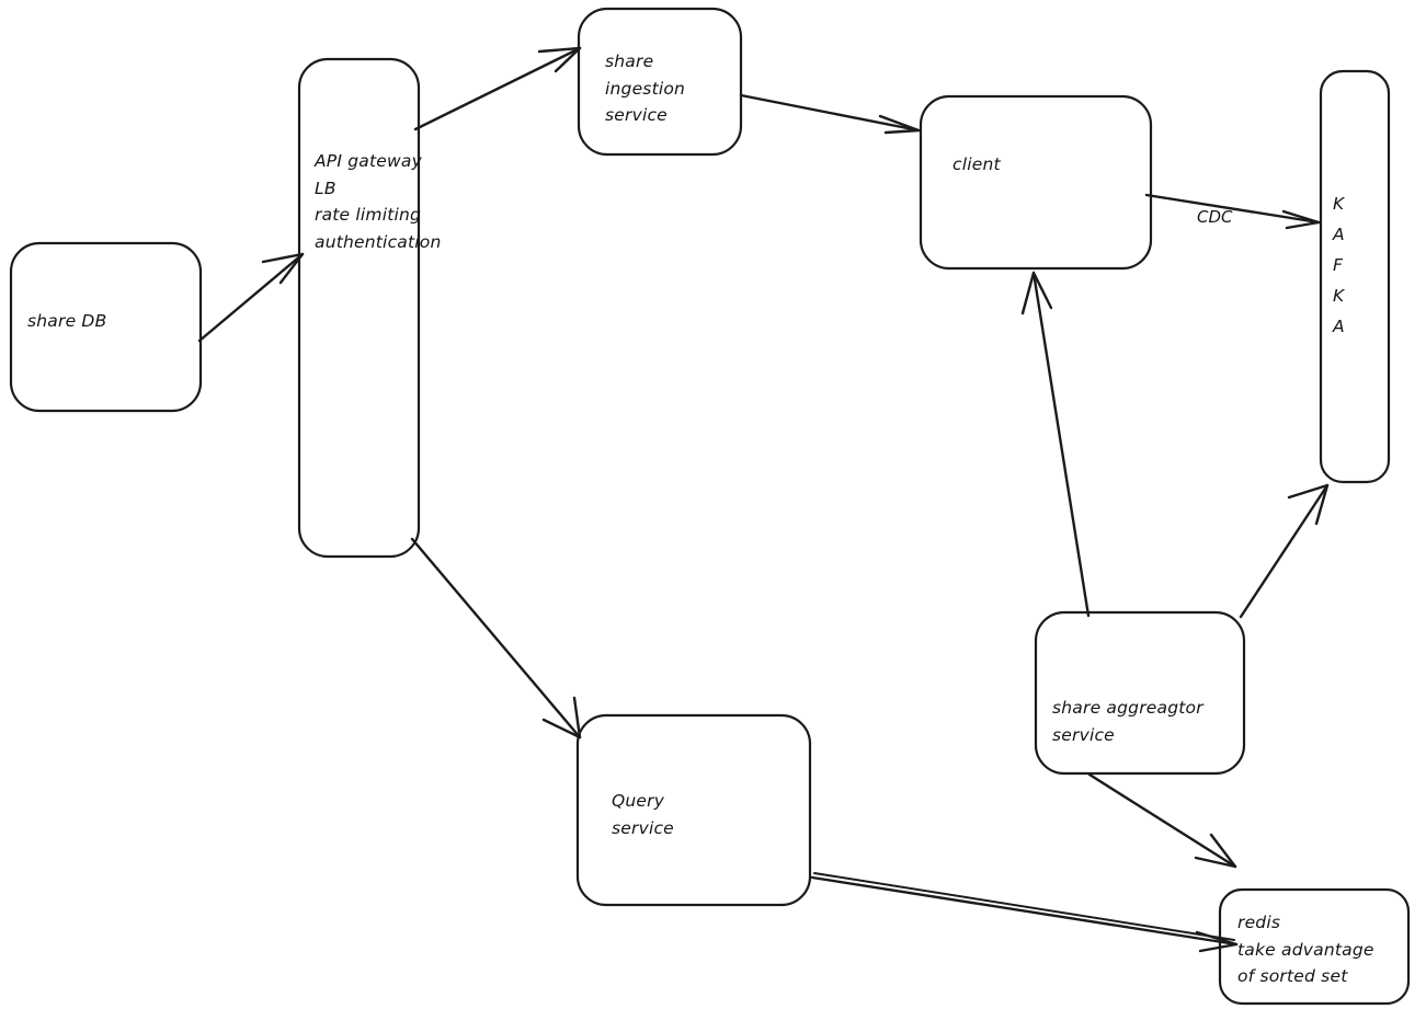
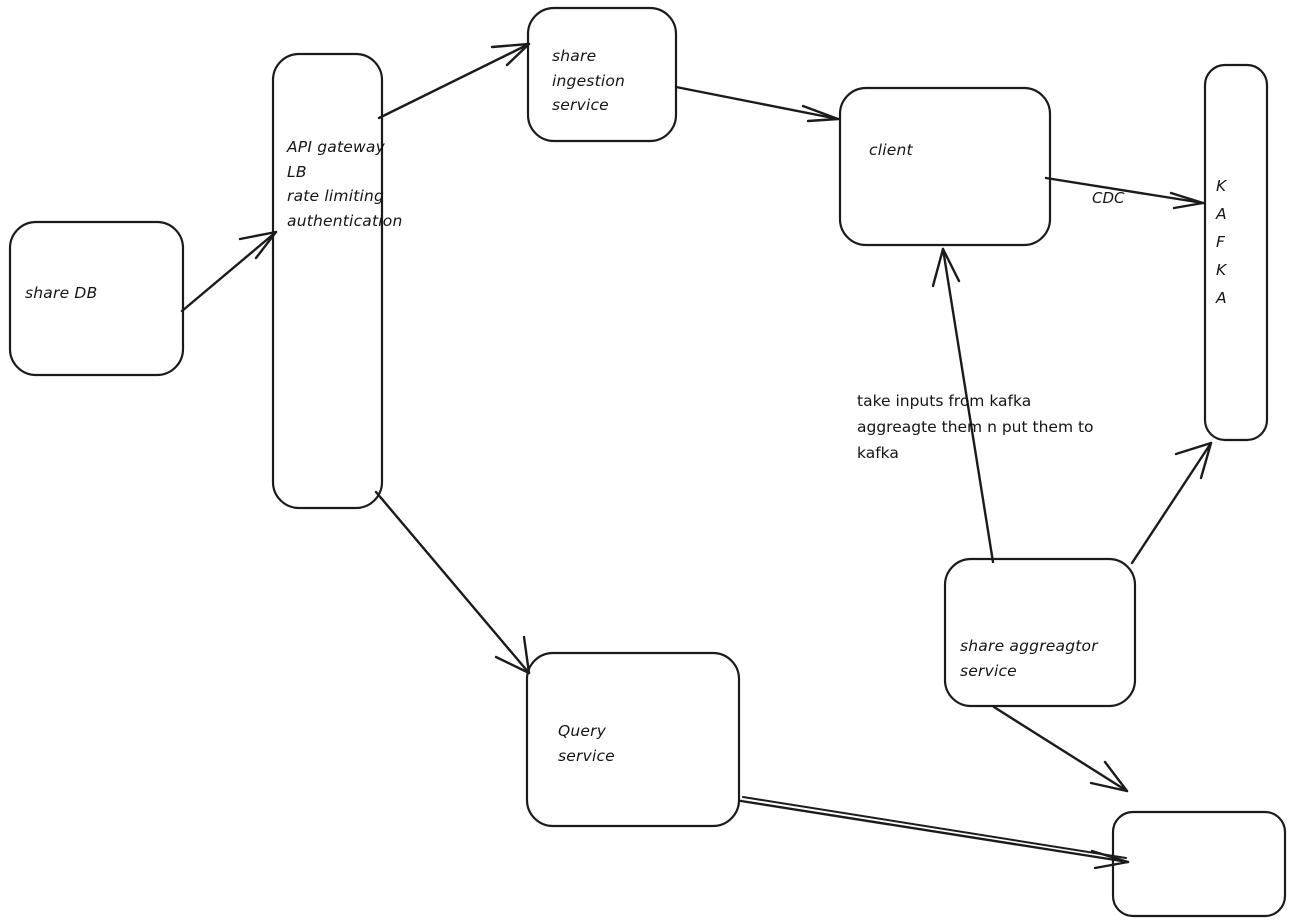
  share DB
  API gateway
  LB
  rate limiting
  authentication
  share
  ingestion
  service
  client
  K
  A
  F
  K
  A
  Query
  service
  share aggreagtor
  service
- redis
- take advantage
- of sorted set
  CDC
+ take inputs from kafka
+ aggreagte them n put them to
+ kafka
